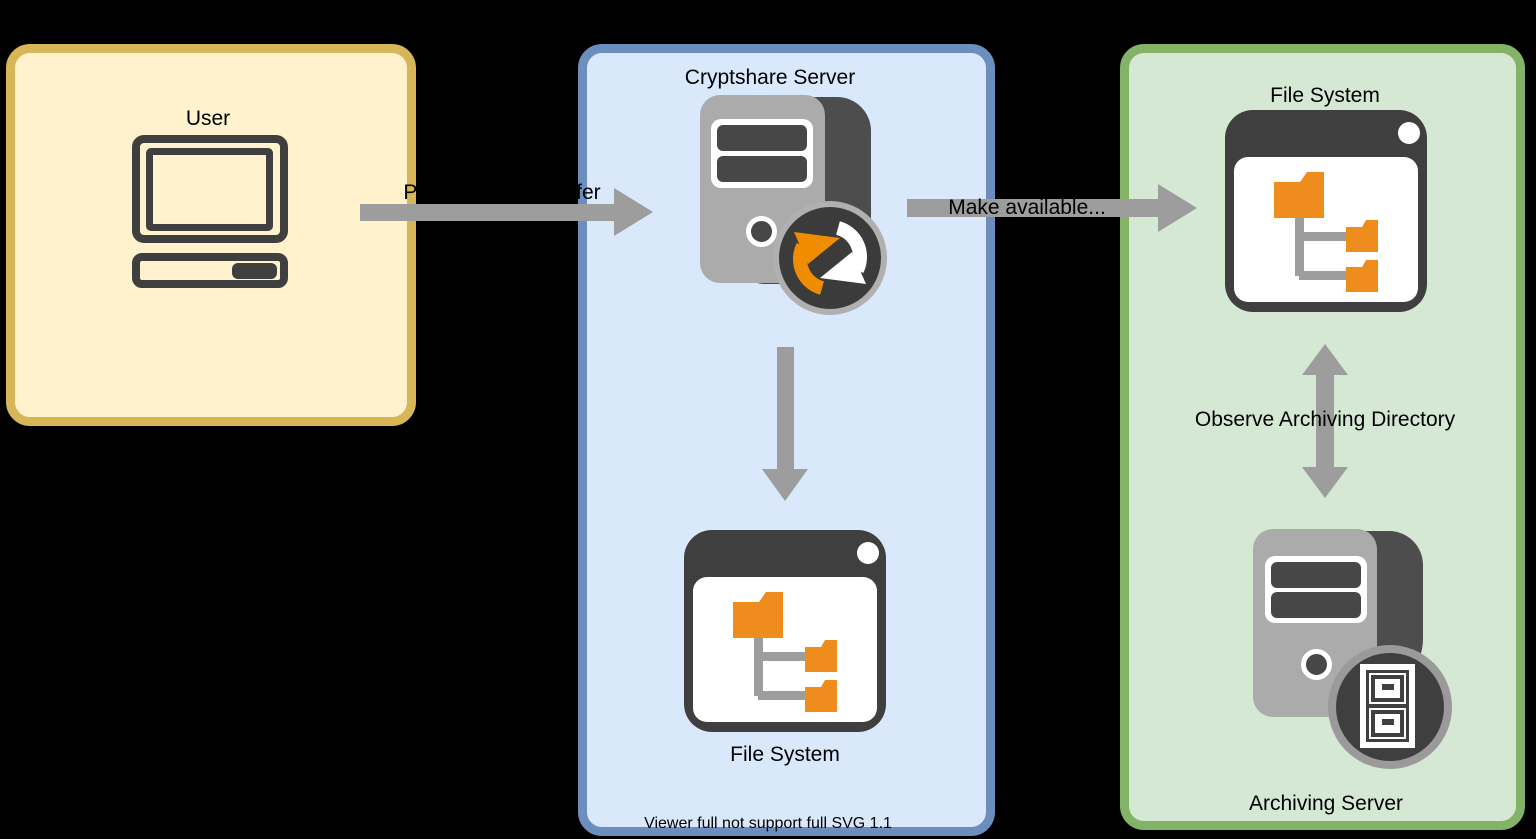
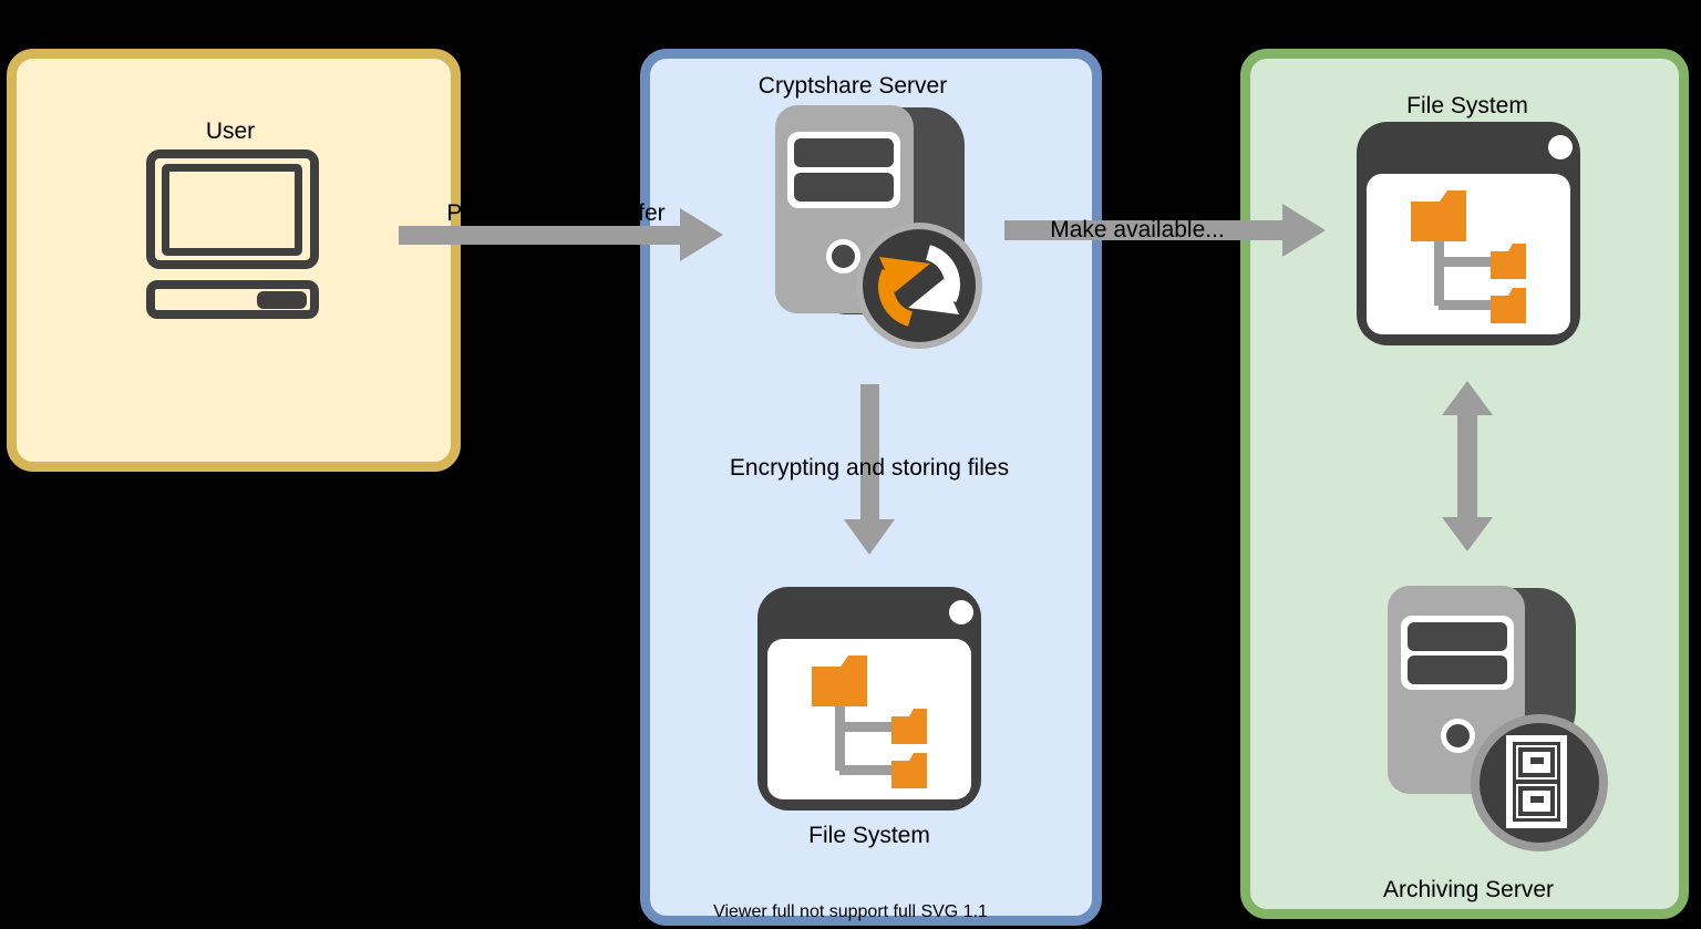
  User
  Cryptshare Server
  Performing a transfer
  Make available...
+ Encrypting and storing files
  File System
  File System
- Observe Archiving Directory
  Archiving Server
  Viewer full not support full SVG 1.1
